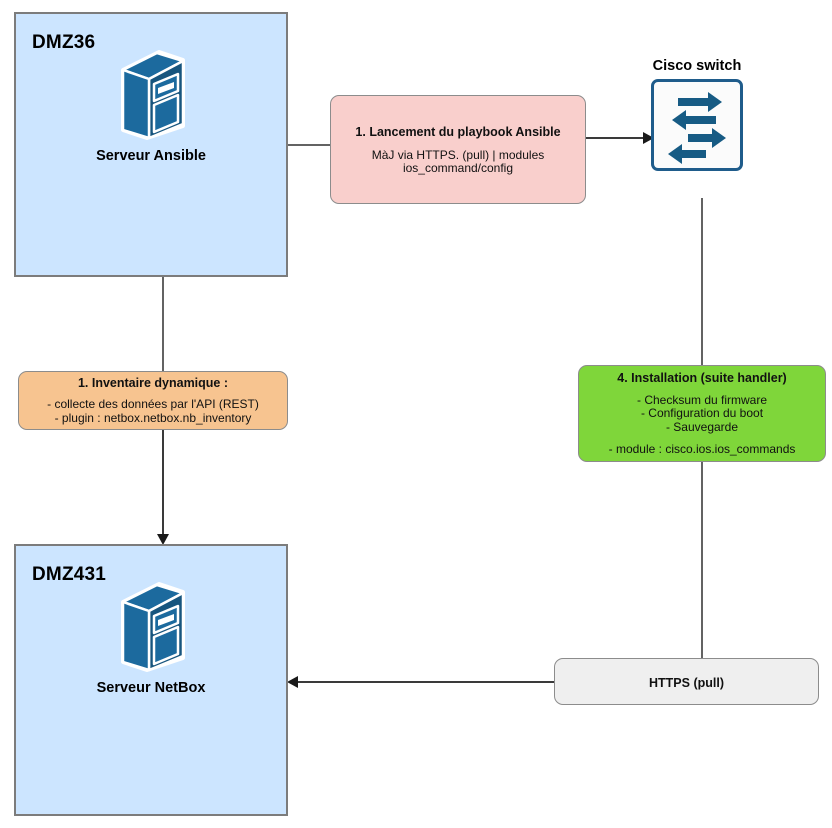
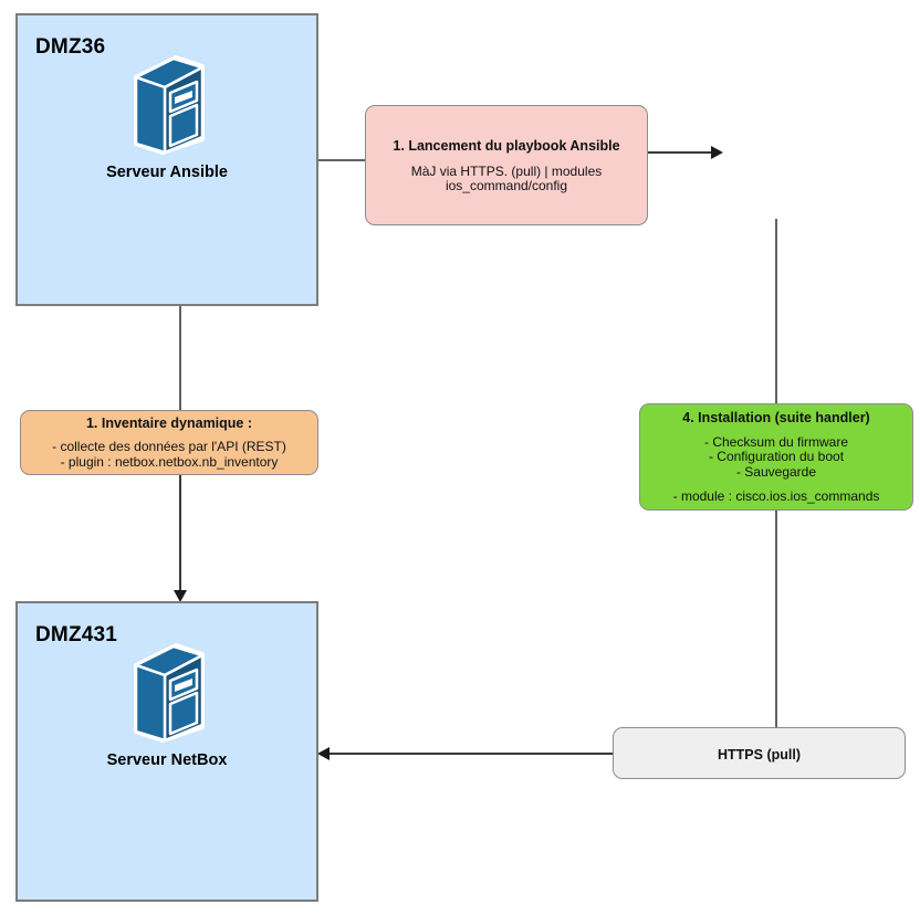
  DMZ36
  Serveur Ansible
- Cisco switch
  1. Lancement du playbook Ansible
  MàJ via HTTPS. (pull) | modules
  ios_command/config
  1. Inventaire dynamique :
  - collecte des données par l'API (REST)
  - plugin : netbox.netbox.nb_inventory
  4. Installation (suite handler)
  - Checksum du firmware
  - Configuration du boot
  - Sauvegarde
  - module : cisco.ios.ios_commands
  HTTPS (pull)
  DMZ431
  Serveur NetBox
